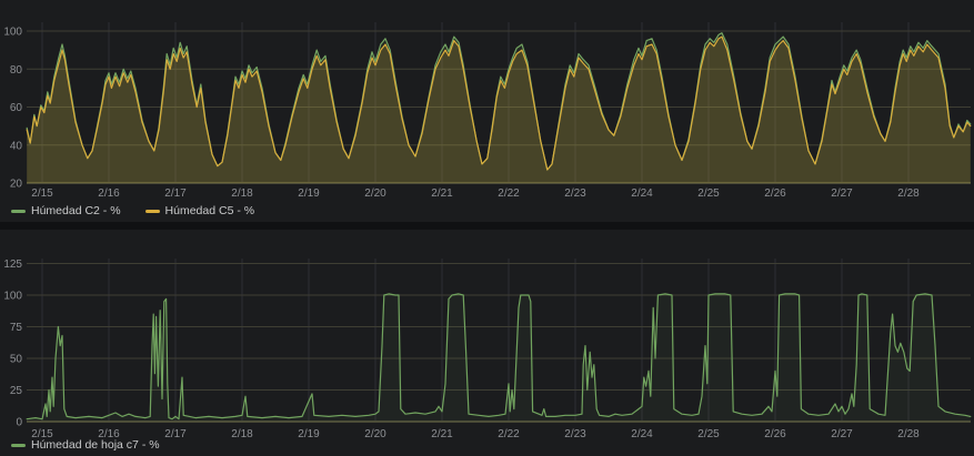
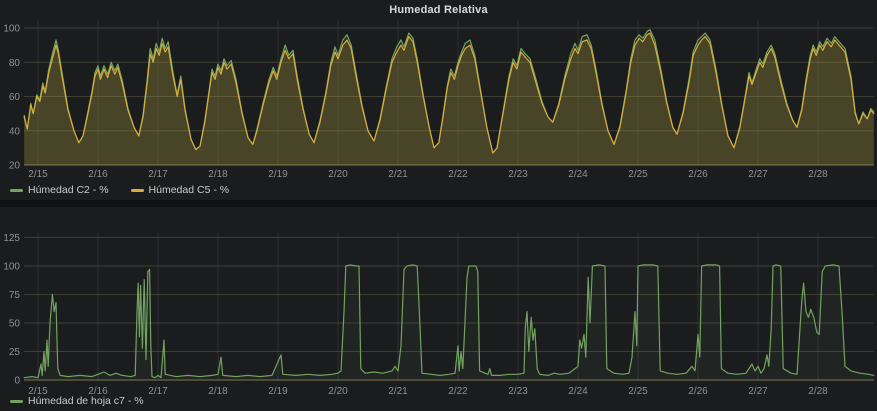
+ Humedad Relativa
  20
  40
  60
  80
  100
  2/15
  2/16
  2/17
  2/18
  2/19
  2/20
  2/21
  2/22
  2/23
  2/24
  2/25
  2/26
  2/27
  2/28
  Húmedad C2 - %
  Húmedad C5 - %
  0
  25
  50
  75
  100
  125
  2/15
  2/16
  2/17
  2/18
  2/19
  2/20
  2/21
  2/22
  2/23
  2/24
  2/25
  2/26
  2/27
  2/28
  Húmedad de hoja c7 - %
